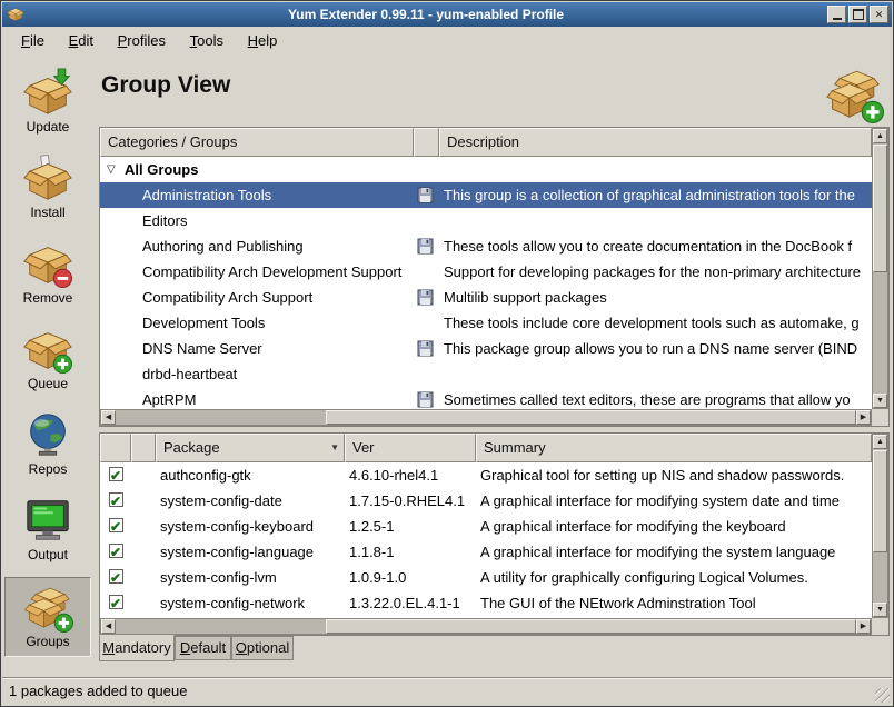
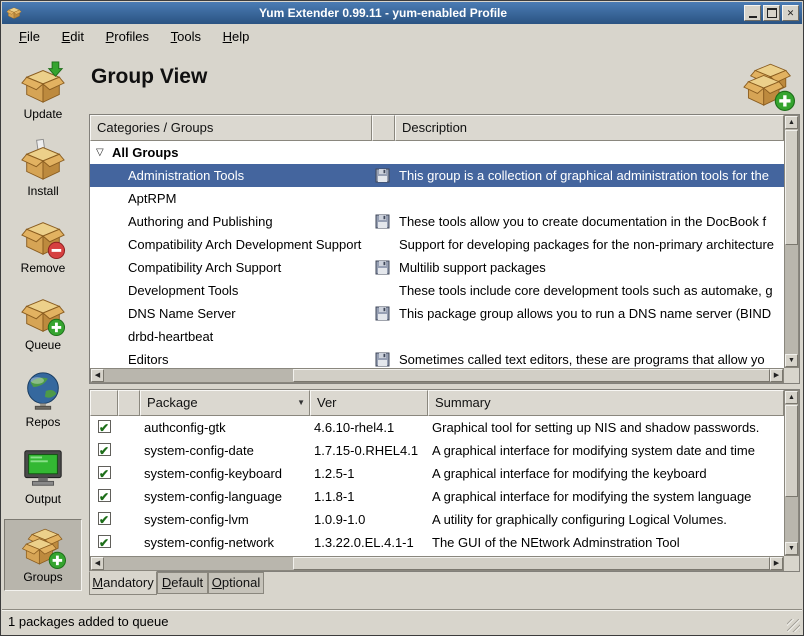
  Yum Extender 0.99.11 - yum-enabled Profile
  ✕
  File Edit Profiles Tools Help
  Update
  Install
  Remove
  Queue
  Repos
  Output
  Groups
  Group View
  Categories / Groups
  Description
  ▽
  All Groups
  Administration Tools
  This group is a collection of graphical administration tools for the
- Editors
+ AptRPM
  Authoring and Publishing
  These tools allow you to create documentation in the DocBook f
  Compatibility Arch Development Support
  Support for developing packages for the non-primary architecture
  Compatibility Arch Support
  Multilib support packages
  Development Tools
  These tools include core development tools such as automake, g
  DNS Name Server
  This package group allows you to run a DNS name server (BIND
  drbd-heartbeat
- AptRPM
+ Editors
  Sometimes called text editors, these are programs that allow yo
  Package
  ▼
  Ver
  Summary
  ✔
  authconfig-gtk
  4.6.10-rhel4.1
  Graphical tool for setting up NIS and shadow passwords.
  ✔
  system-config-date
  1.7.15-0.RHEL4.1
  A graphical interface for modifying system date and time
  ✔
  system-config-keyboard
  1.2.5-1
  A graphical interface for modifying the keyboard
  ✔
  system-config-language
  1.1.8-1
  A graphical interface for modifying the system language
  ✔
  system-config-lvm
  1.0.9-1.0
  A utility for graphically configuring Logical Volumes.
  ✔
  system-config-network
  1.3.22.0.EL.4.1-1
  The GUI of the NEtwork Adminstration Tool
  Mandatory
  Default
  Optional
  1 packages added to queue
